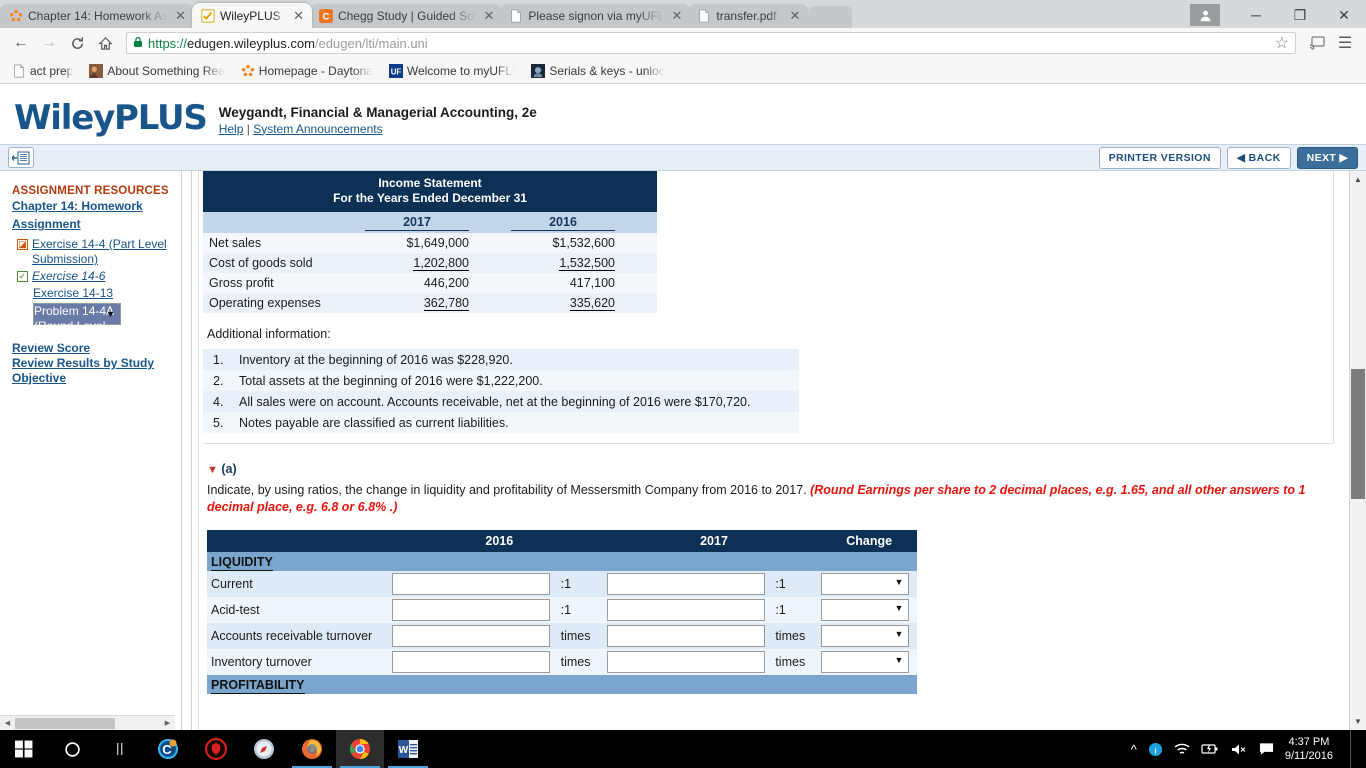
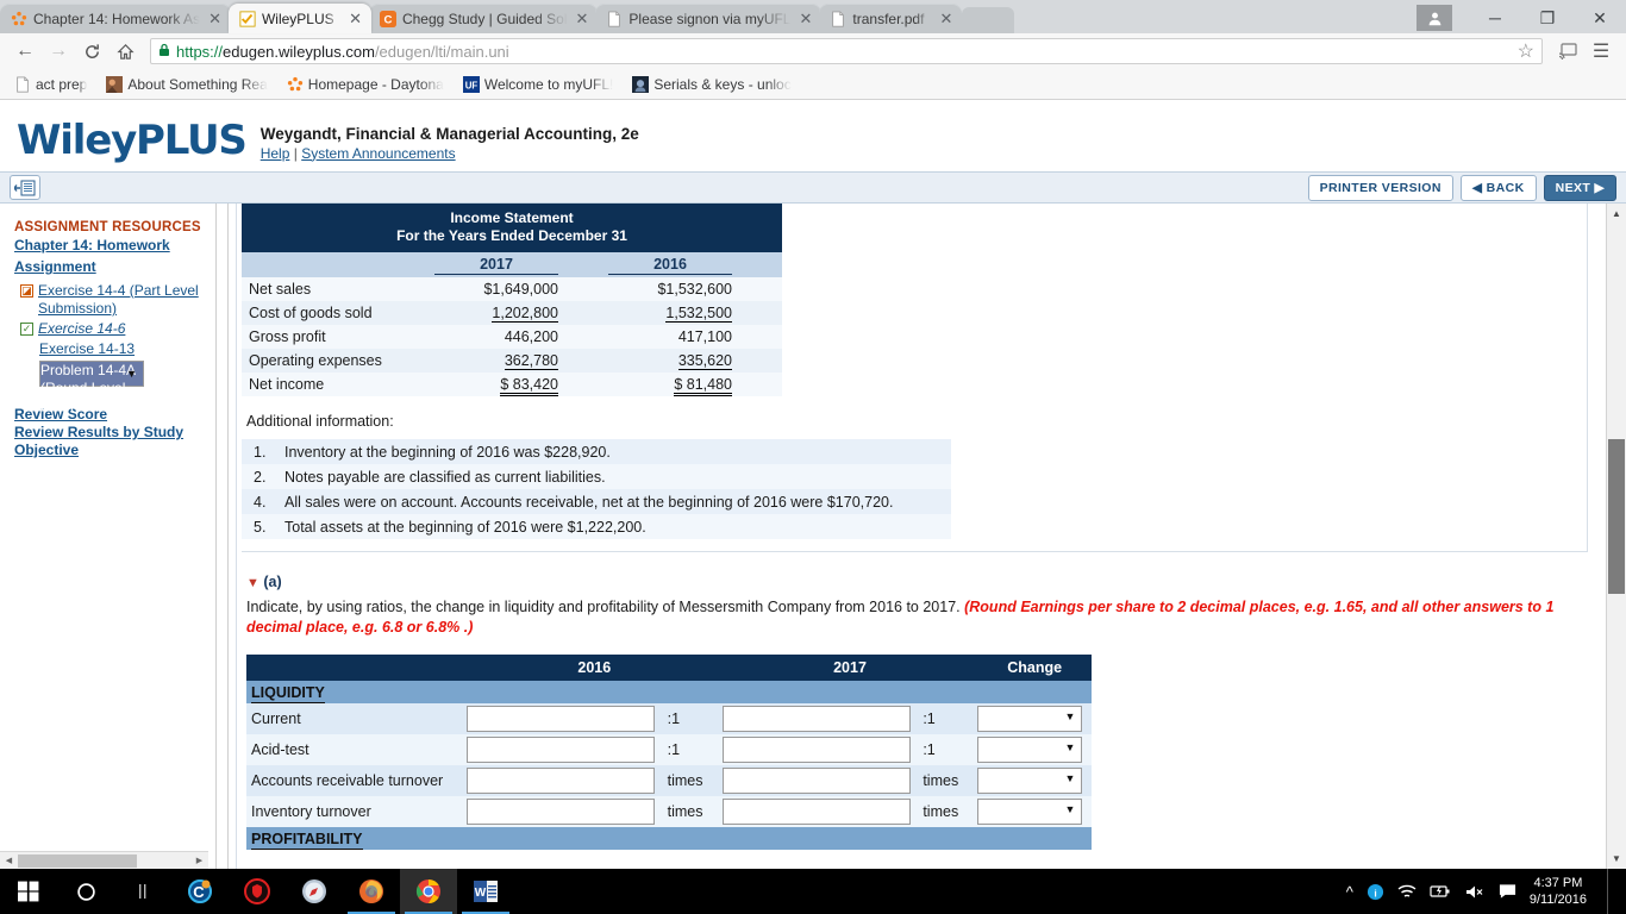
  Chapter 14: Homework As
  ✕
  WileyPLUS
  ✕
  C
  Chegg Study | Guided Sol
  ✕
  Please signon via myUFL
  ✕
  transfer.pdf
  ✕
  ─
  ❐
  ✕
  ←
  →
  https://edugen.wileyplus.com/edugen/lti/main.uni
  ☆
  ☰
  act prep
  About Something Rea
  Homepage - Daytona
  UF
  Welcome to myUFL!
  Serials & keys - unloc
  WileyPLUS
  Weygandt, Financial & Managerial Accounting, 2e
  Help | System Announcements
  PRINTER VERSION
  ◀ BACK
  NEXT ▶
  ASSIGNMENT RESOURCES
  Chapter 14: Homework Assignment
  ◪
  Exercise 14-4 (Part Level Submission)
  ✓
  Exercise 14-6
  Exercise 14-13
  Problem 14-4A (Round Level Submission)
  Review Results by Study Objective
  Income Statement For the Years Ended December 31
  	2017	2016
  Net sales	$1,649,000	$1,532,600
  Cost of goods sold	1,202,800	1,532,500
  Gross profit	446,200	417,100
  Operating expenses	362,780	335,620
+ Net income	$ 83,420	$ 81,480
  Additional information:
  1.	Inventory at the beginning of 2016 was $228,920.
- 2.	Total assets at the beginning of 2016 were $1,222,200.
+ 2.	Notes payable are classified as current liabilities.
  4.	All sales were on account. Accounts receivable, net at the beginning of 2016 were $170,720.
- 5.	Notes payable are classified as current liabilities.
+ 5.	Total assets at the beginning of 2016 were $1,222,200.
  ▼ (a)
  Indicate, by using ratios, the change in liquidity and profitability of Messersmith Company from 2016 to 2017. (Round Earnings per share to 2 decimal places, e.g. 1.65, and all other answers to 1 decimal place, e.g. 6.8 or 6.8% .)
  	2016	2017	Change
  LIQUIDITY
  Current		:1		:1
  Acid-test		:1		:1
  Accounts receivable turnover		times		times
  Inventory turnover		times		times
  PROFITABILITY
  ▲
  ▼
  C
  W
  ^
  i
  4:37 PM
  9/11/2016
